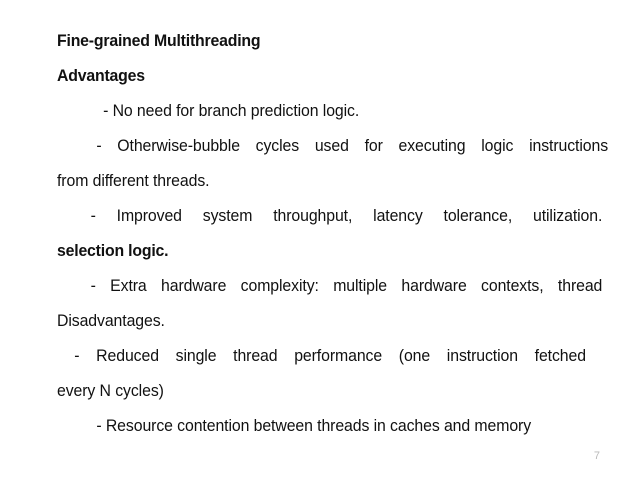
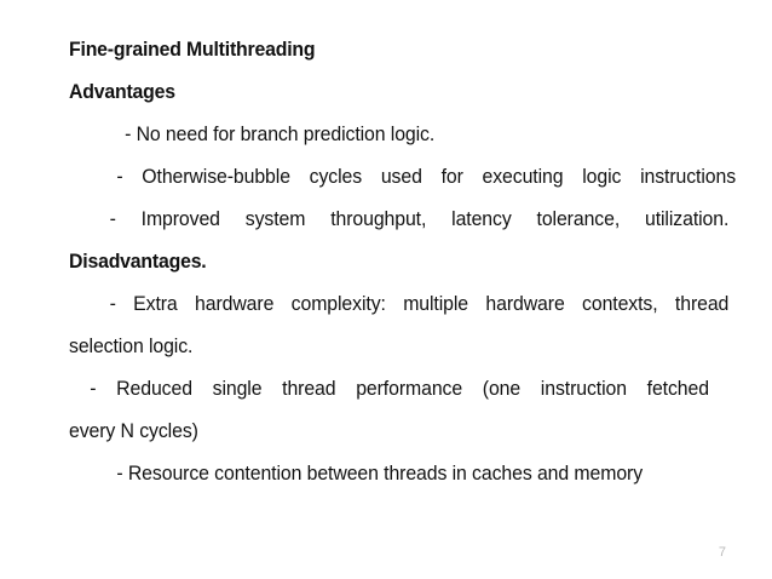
  Fine-grained Multithreading
  Advantages
  - No need for branch prediction logic.
  - Otherwise-bubble cycles used for executing logic instructions
- from different threads.
  - Improved system throughput, latency tolerance, utilization.
- selection logic.
+ Disadvantages.
  - Extra hardware complexity: multiple hardware contexts, thread
- Disadvantages.
+ selection logic.
  - Reduced single thread performance (one instruction fetched
  every N cycles)
  - Resource contention between threads in caches and memory
  7
